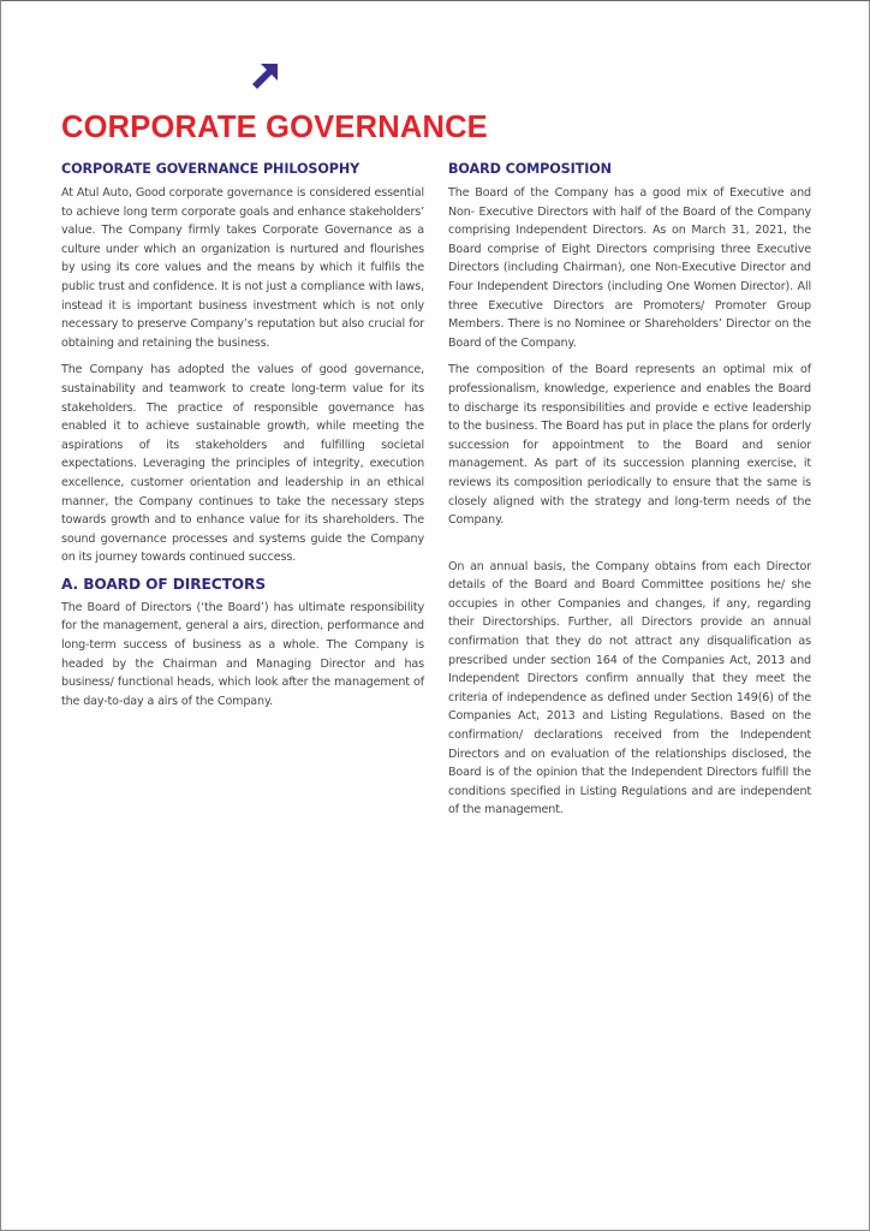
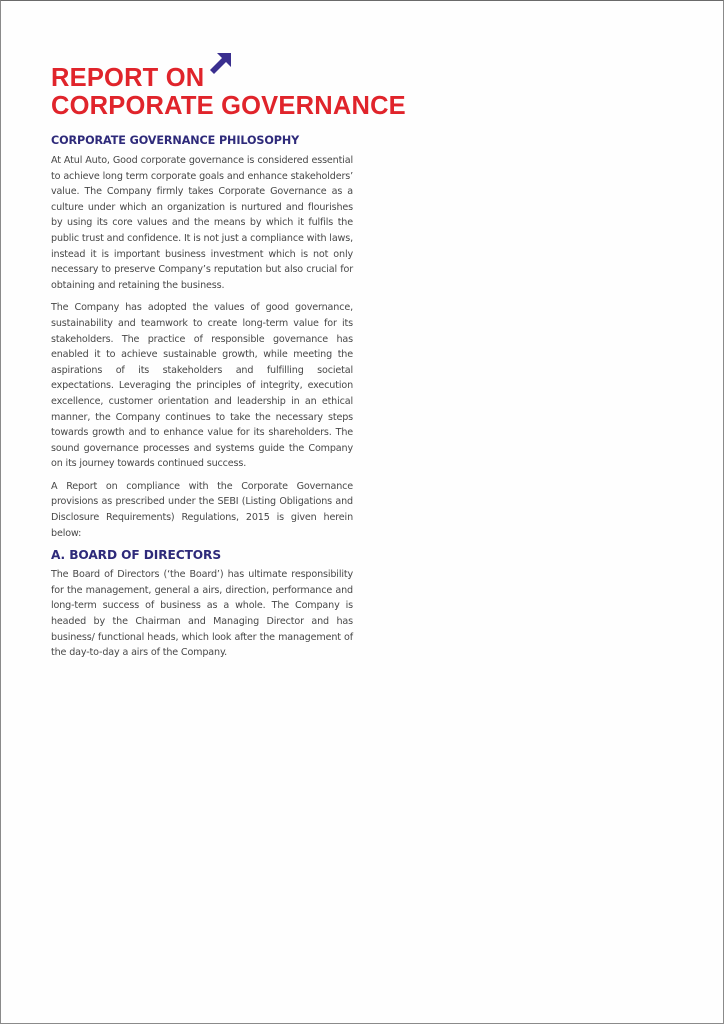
+ REPORT ON
  CORPORATE GOVERNANCE
  CORPORATE GOVERNANCE PHILOSOPHY
  At Atul Auto, Good corporate governance is considered essential to achieve long term corporate goals and enhance stakeholders’ value. The Company firmly takes Corporate Governance as a culture under which an organization is nurtured and flourishes by using its core values and the means by which it fulfils the public trust and confidence. It is not just a compliance with laws, instead it is important business investment which is not only necessary to preserve Company’s reputation but also crucial for obtaining and retaining the business.
  The Company has adopted the values of good governance, sustainability and teamwork to create long-term value for its stakeholders. The practice of responsible governance has enabled it to achieve sustainable growth, while meeting the aspirations of its stakeholders and fulfilling societal expectations. Leveraging the principles of integrity, execution excellence, customer orientation and leadership in an ethical manner, the Company continues to take the necessary steps towards growth and to enhance value for its shareholders. The sound governance processes and systems guide the Company on its journey towards continued success.
+ A Report on compliance with the Corporate Governance provisions as prescribed under the SEBI (Listing Obligations and Disclosure Requirements) Regulations, 2015 is given herein below:
  A. BOARD OF DIRECTORS
  The Board of Directors (‘the Board’) has ultimate responsibility for the management, general a airs, direction, performance and long-term success of business as a whole. The Company is headed by the Chairman and Managing Director and has business/ functional heads, which look after the management of the day-to-day a airs of the Company.
- BOARD COMPOSITION
- The Board of the Company has a good mix of Executive and Non- Executive Directors with half of the Board of the Company comprising Independent Directors. As on March 31, 2021, the Board comprise of Eight Directors comprising three Executive Directors (including Chairman), one Non-Executive Director and Four Independent Directors (including One Women Director). All three Executive Directors are Promoters/ Promoter Group Members. There is no Nominee or Shareholders’ Director on the Board of the Company.
- The composition of the Board represents an optimal mix of professionalism, knowledge, experience and enables the Board to discharge its responsibilities and provide e ective leadership to the business. The Board has put in place the plans for orderly succession for appointment to the Board and senior management. As part of its succession planning exercise, it reviews its composition periodically to ensure that the same is closely aligned with the strategy and long-term needs of the Company.
- On an annual basis, the Company obtains from each Director details of the Board and Board Committee positions he/ she occupies in other Companies and changes, if any, regarding their Directorships. Further, all Directors provide an annual confirmation that they do not attract any disqualification as prescribed under section 164 of the Companies Act, 2013 and Independent Directors confirm annually that they meet the criteria of independence as defined under Section 149(6) of the Companies Act, 2013 and Listing Regulations. Based on the confirmation/ declarations received from the Independent Directors and on evaluation of the relationships disclosed, the Board is of the opinion that the Independent Directors fulfill the conditions specified in Listing Regulations and are independent of the management.
